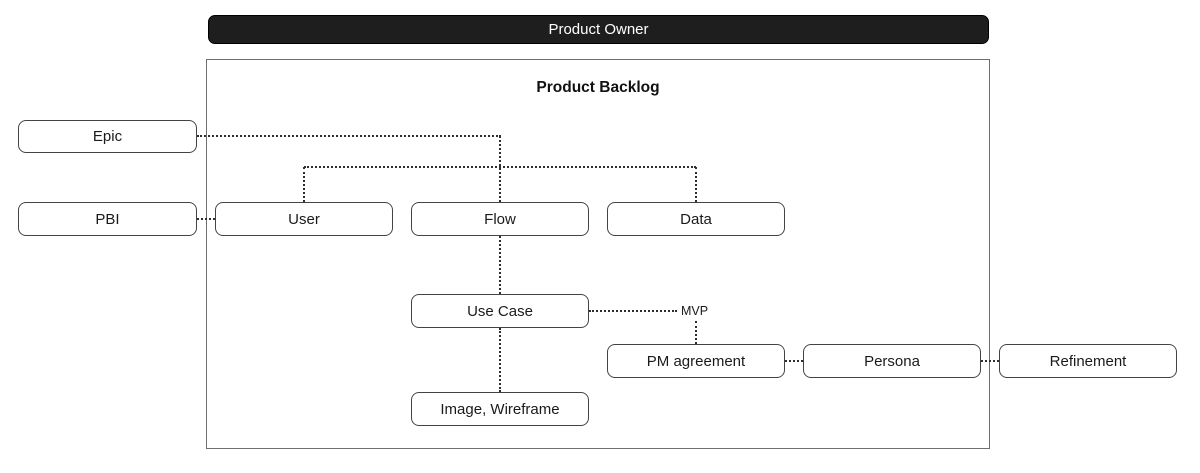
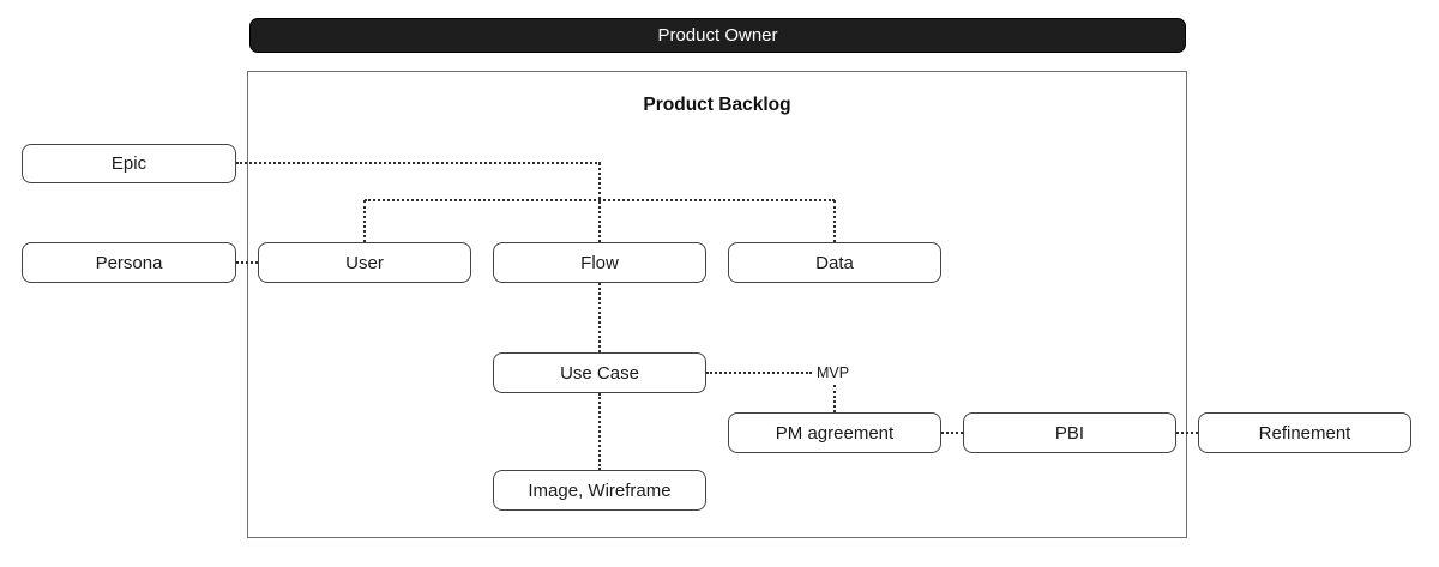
  Product Owner
  Product Backlog
  MVP
  Epic
- PBI
+ Persona
  User
  Flow
  Data
  Use Case
  PM agreement
  Image, Wireframe
- Persona
+ PBI
  Refinement
